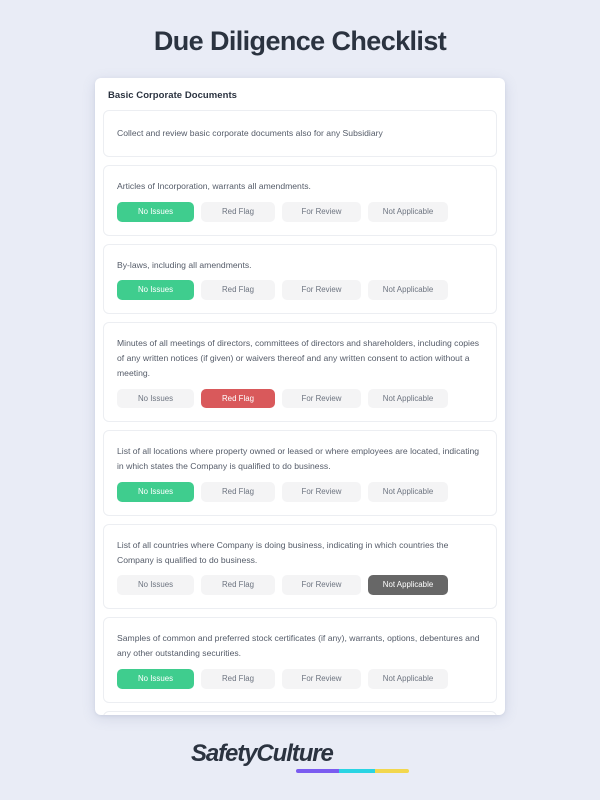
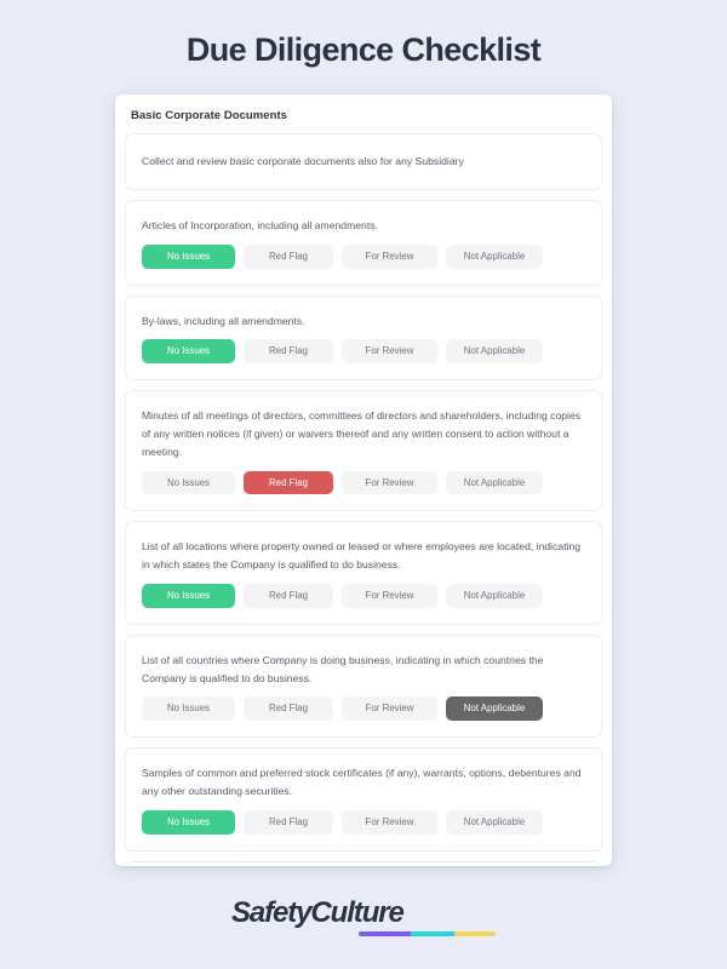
  Due Diligence Checklist
  Basic Corporate Documents
  Collect and review basic corporate documents also for any Subsidiary
- Articles of Incorporation, warrants all amendments.
+ Articles of Incorporation, including all amendments.
  No Issues
  Red Flag
  For Review
  Not Applicable
  By-laws, including all amendments.
  No Issues
  Red Flag
  For Review
  Not Applicable
  Minutes of all meetings of directors, committees of directors and shareholders, including copies of any written notices (if given) or waivers thereof and any written consent to action without a meeting.
  No Issues
  Red Flag
  For Review
  Not Applicable
  List of all locations where property owned or leased or where employees are located, indicating in which states the Company is qualified to do business.
  No Issues
  Red Flag
  For Review
  Not Applicable
  List of all countries where Company is doing business, indicating in which countries the Company is qualified to do business.
  No Issues
  Red Flag
  For Review
  Not Applicable
  Samples of common and preferred stock certificates (if any), warrants, options, debentures and any other outstanding securities.
  No Issues
  Red Flag
  For Review
  Not Applicable
  SafetyCulture
